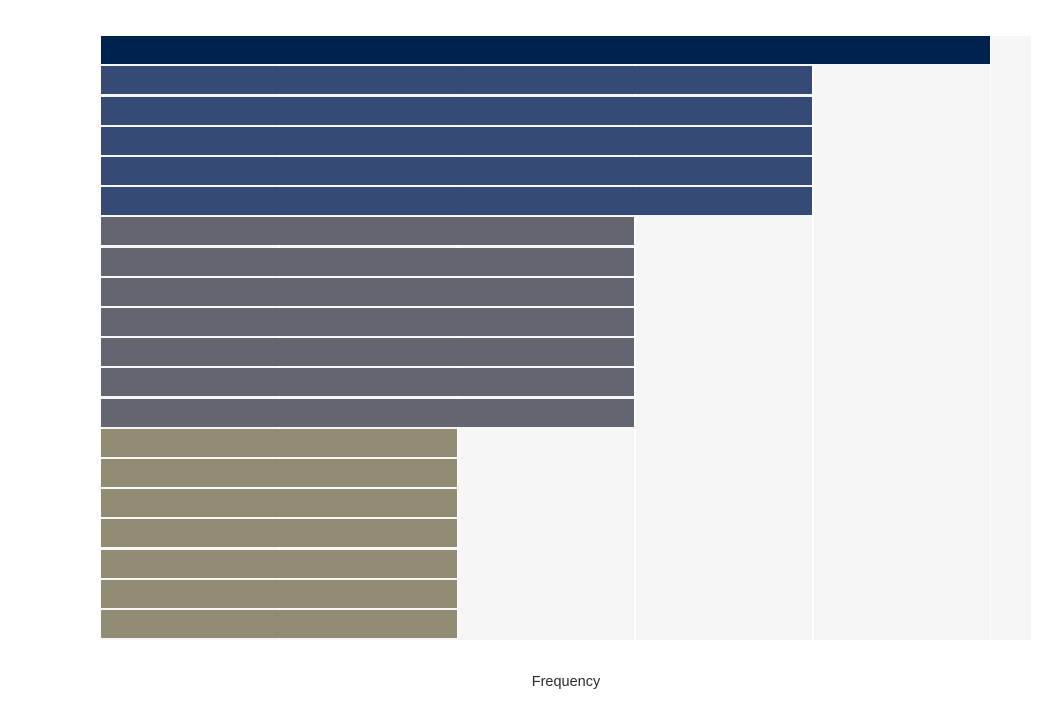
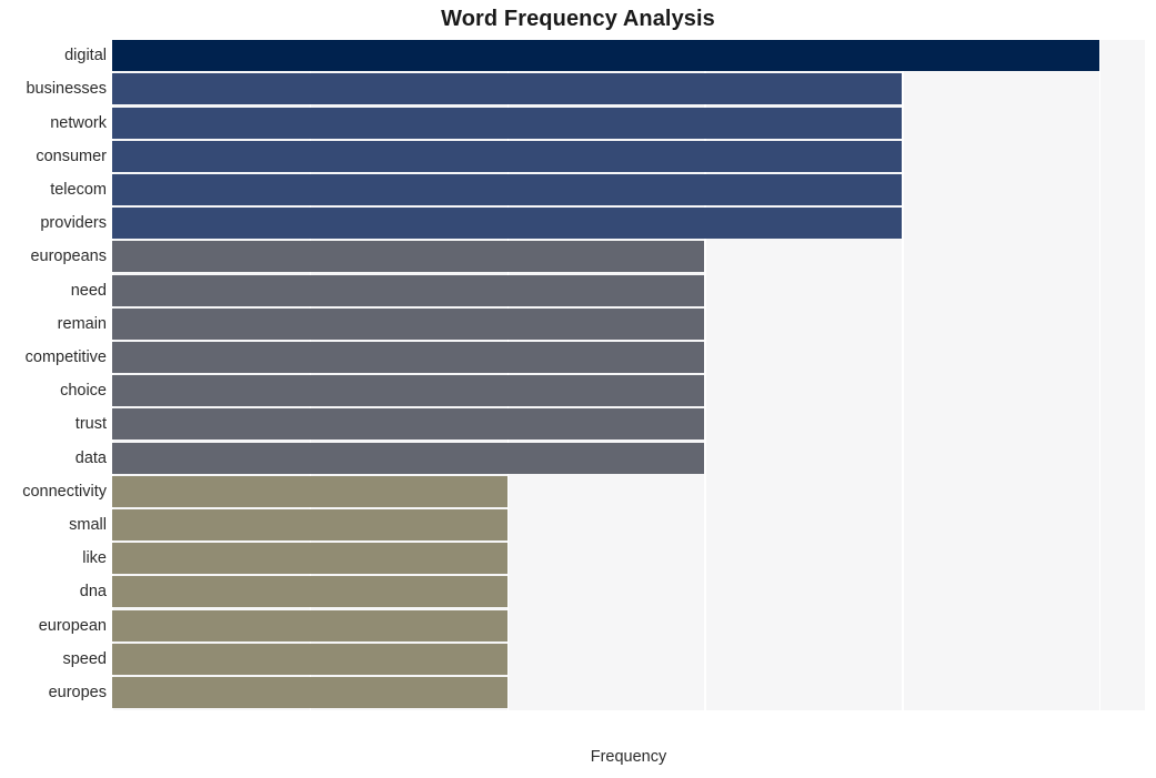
+ Word Frequency Analysis
+ digital
+ businesses
+ network
+ consumer
+ telecom
+ providers
+ europeans
+ need
+ remain
+ competitive
+ choice
+ trust
+ data
+ connectivity
+ small
+ like
+ dna
+ european
+ speed
+ europes
  Frequency
